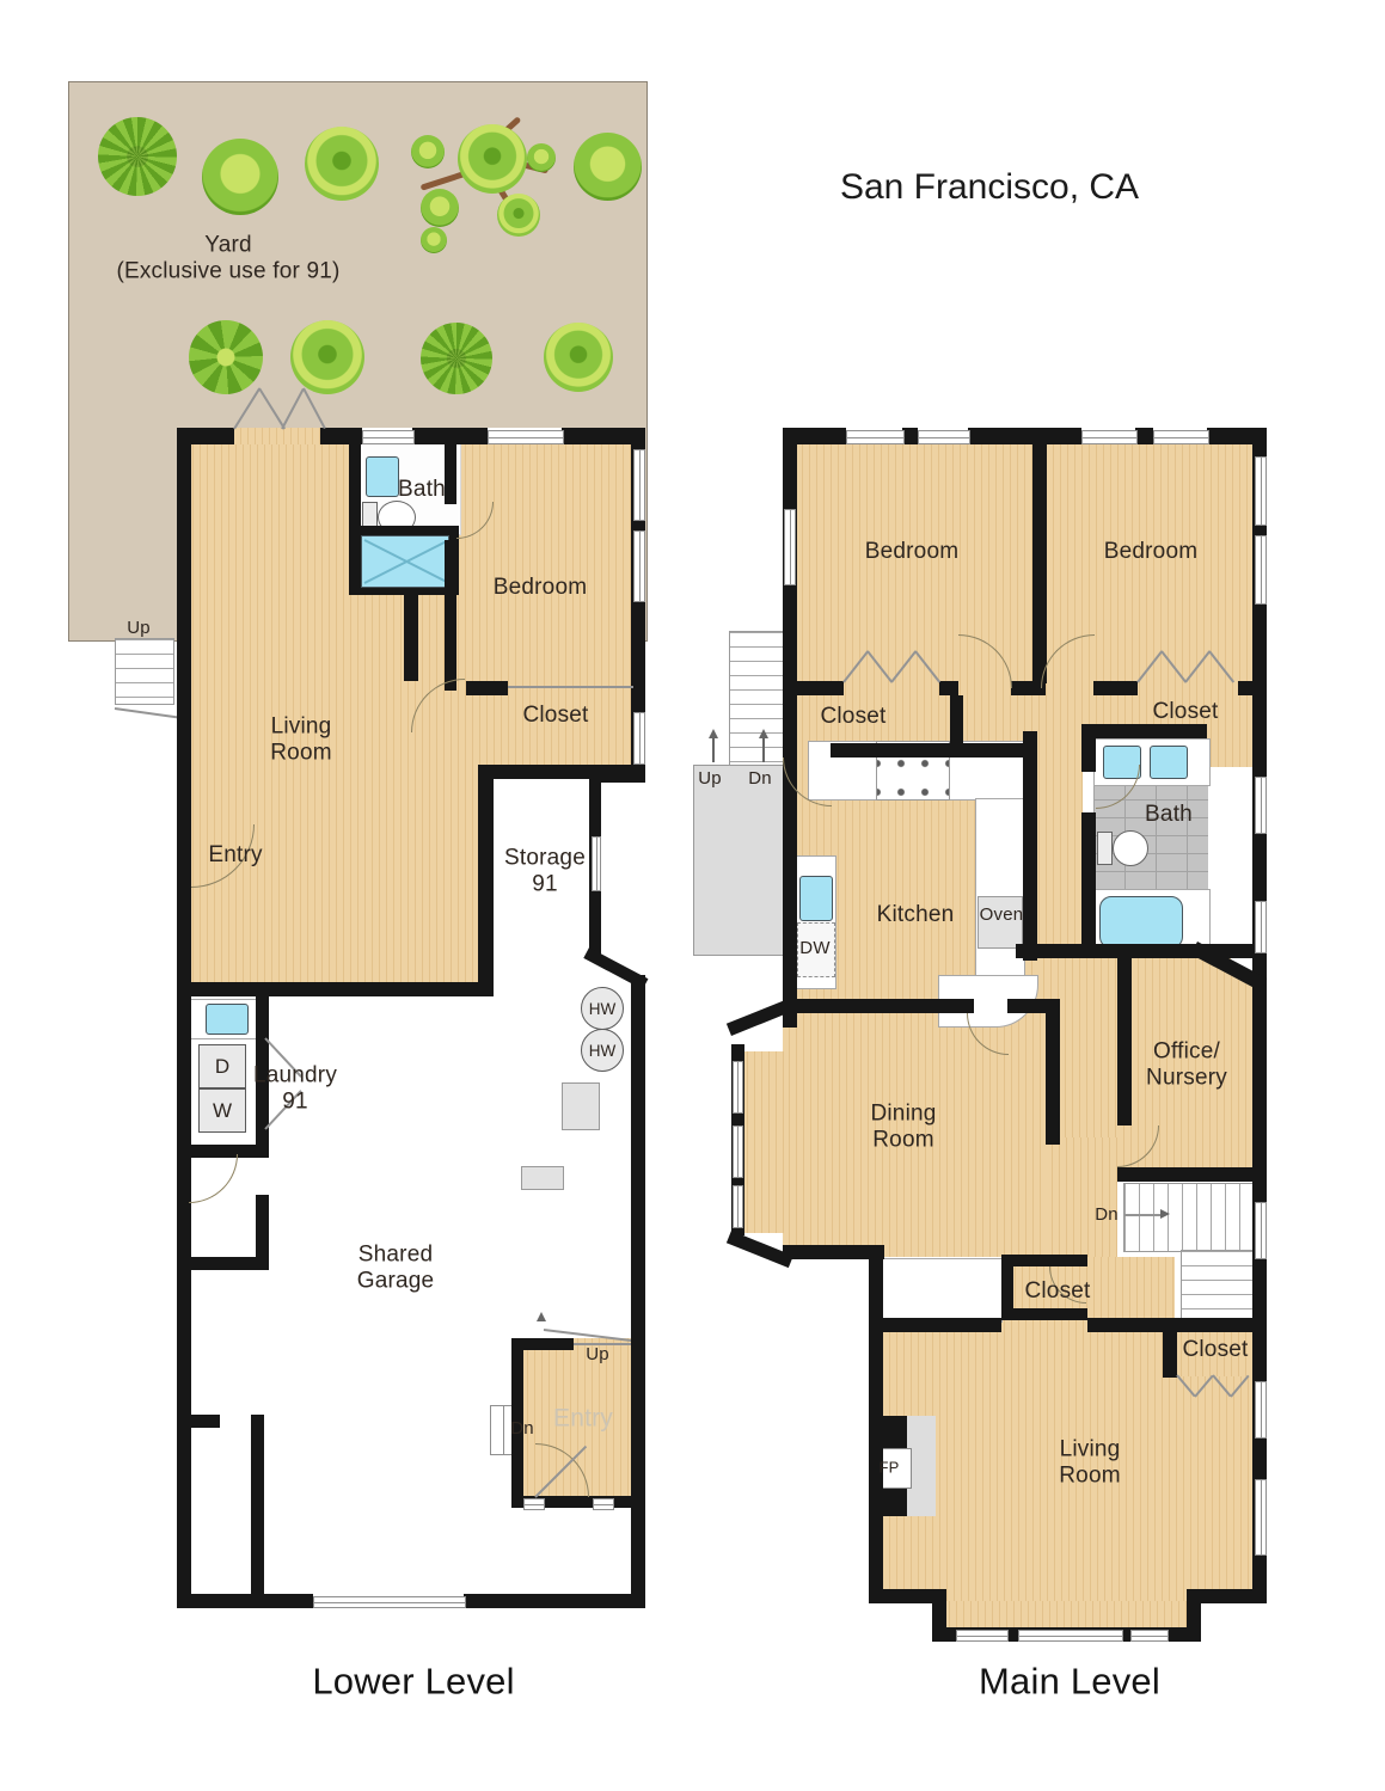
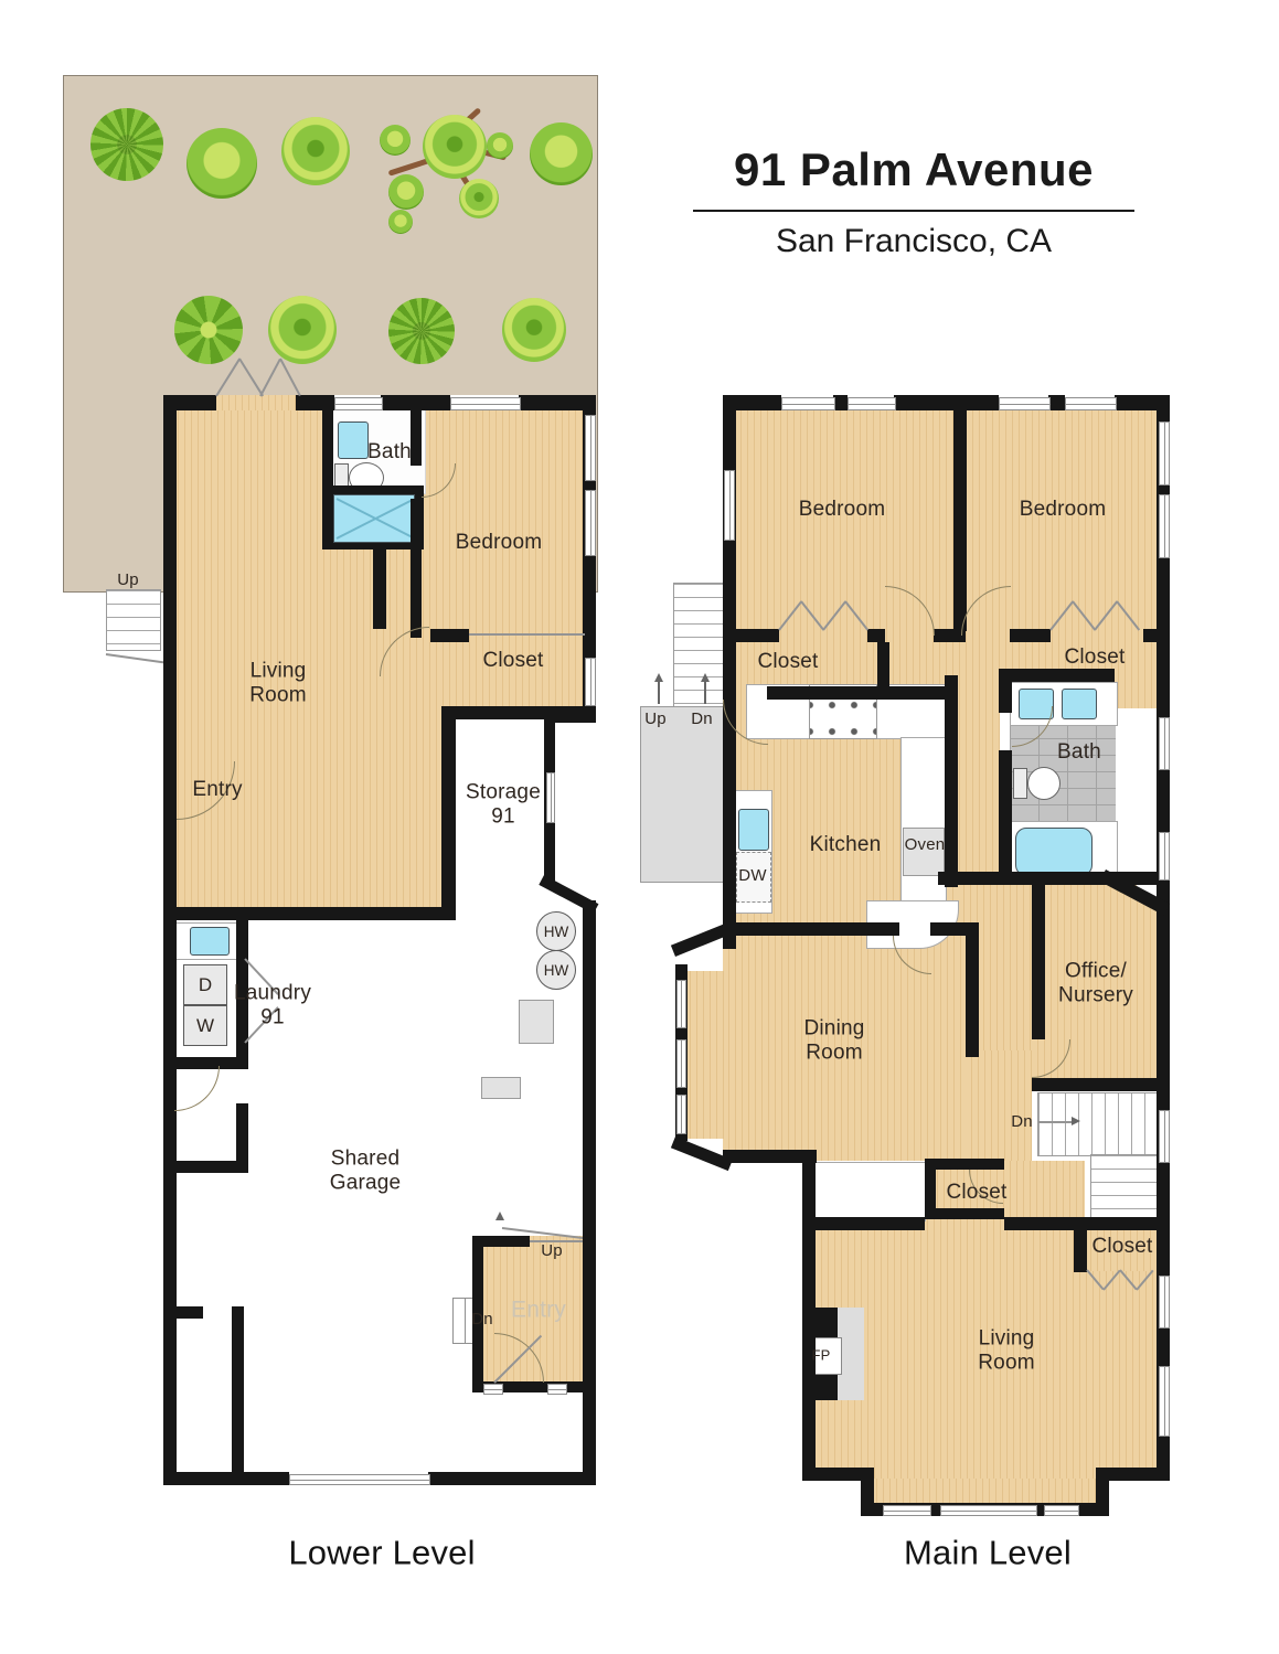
+ 91 Palm Avenue
  San Francisco, CA
- Yard
- (Exclusive use for 91)
  D
  W
  HW
  HW
  Up
  Bath
  Bedroom
  Closet
  Living
  Room
  Entry
  Storage
  91
  Laundry
  91
  Shared
  Garage
  Up
  Dn
  Entry
  Bedroom
  Bedroom
  Closet
  Closet
  Up
  Dn
  Bath
  Kitchen
  Oven
  DW
  Office/
  Nursery
  Dining
  Room
  Dn
  Closet
  Closet
  Living
  Room
  FP
  Lower Level
  Main Level
